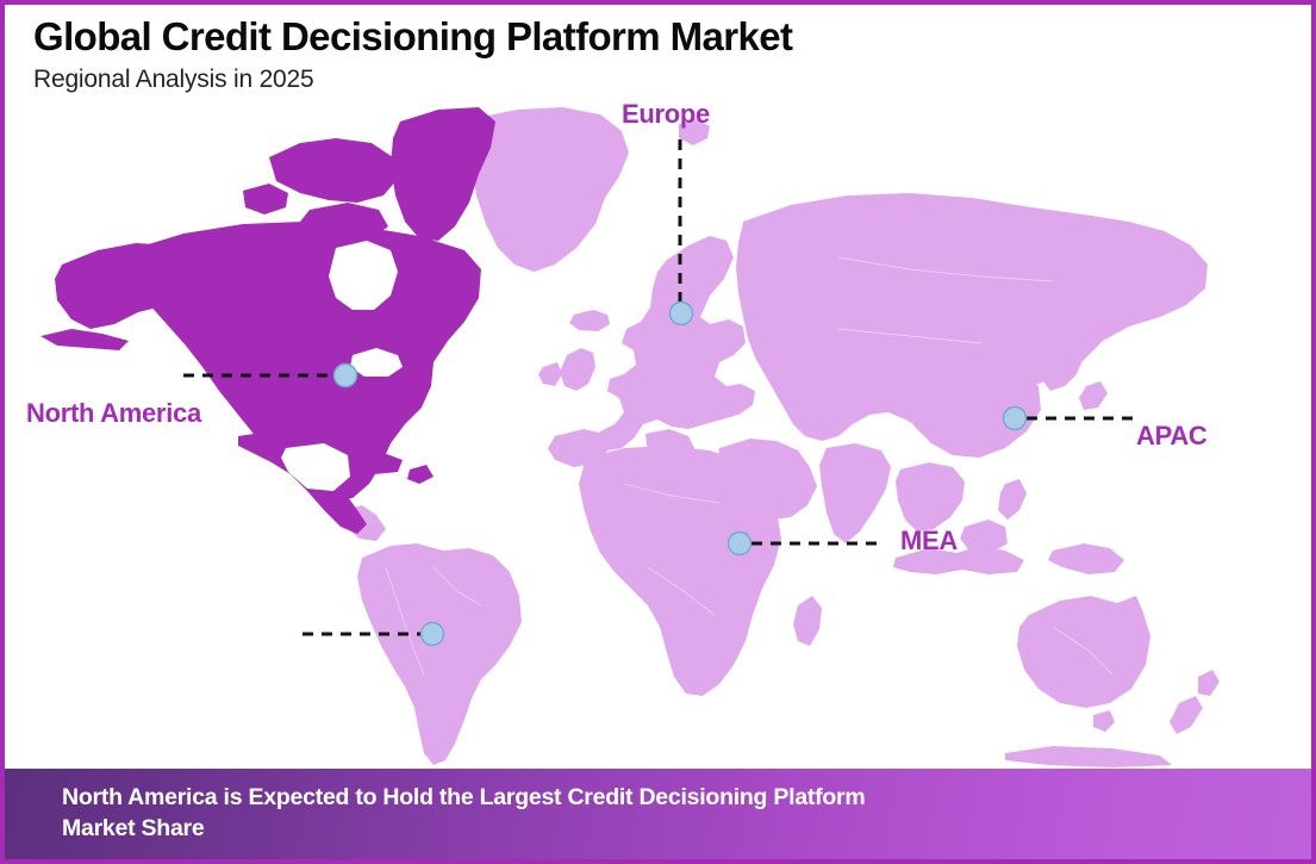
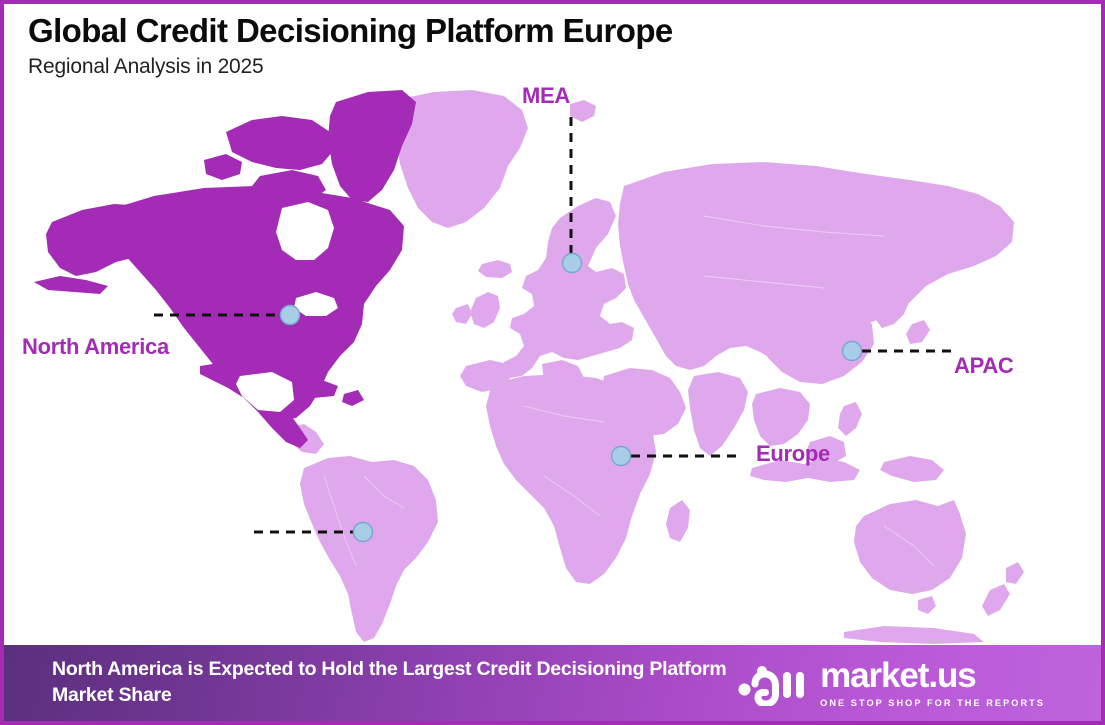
- Global Credit Decisioning Platform Market
+ Global Credit Decisioning Platform Europe
  Regional Analysis in 2025
- Europe
+ MEA
  North America
  APAC
- MEA
+ Europe
  North America is Expected to Hold the Largest Credit Decisioning Platform Market Share
+ market.us
+ ONE STOP SHOP FOR THE REPORTS
